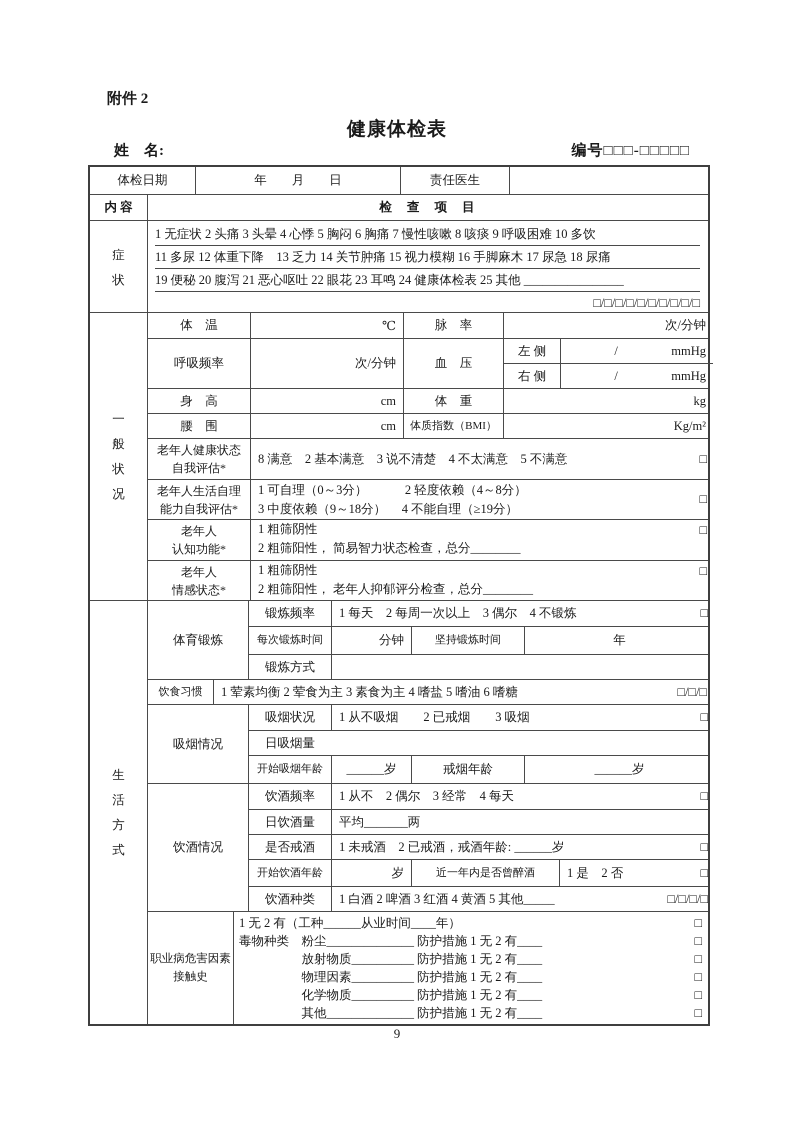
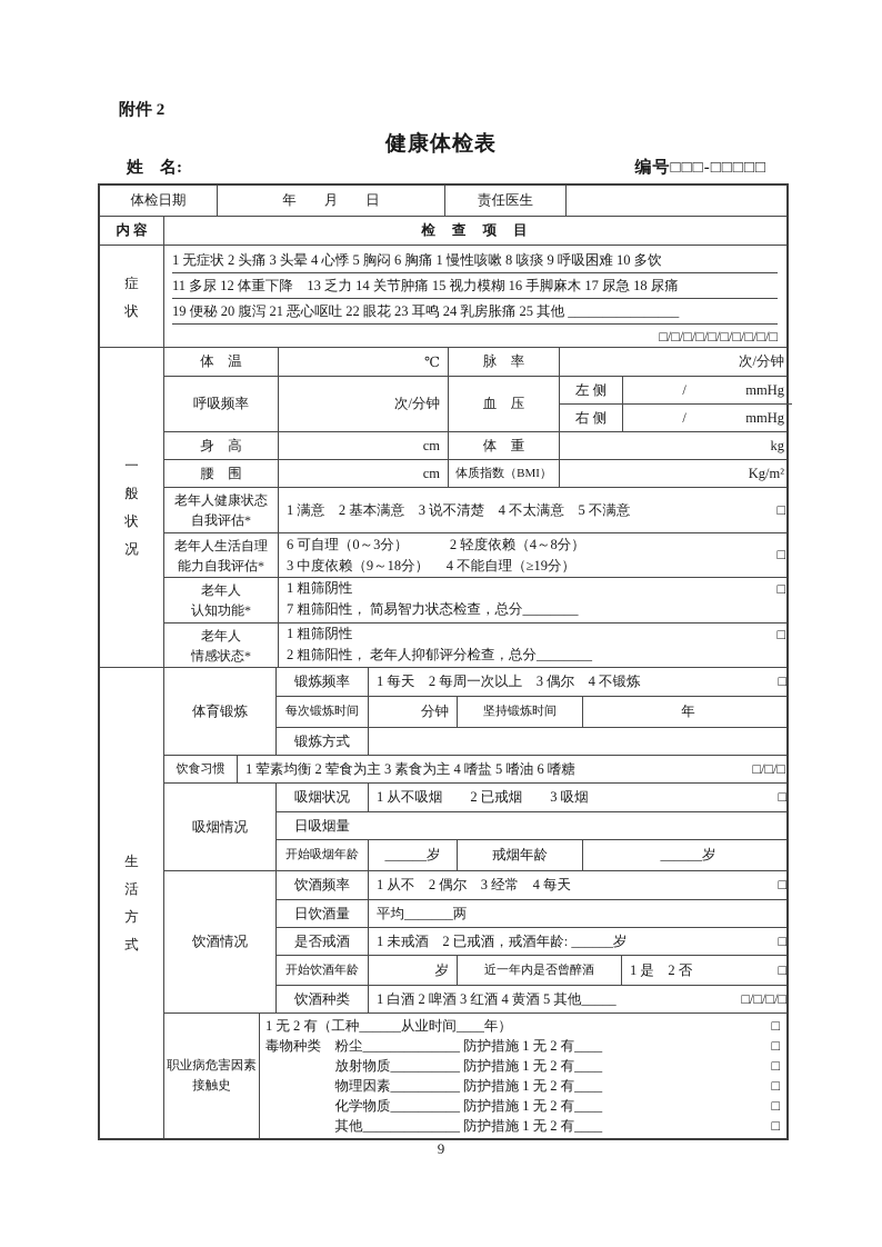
  附件 2
  健康体检表
  姓 名:
  编号□□□-□□□□□
  体检日期
  年 月 日
  责任医生
  内 容
  检 查 项 目
  症
  状
- 1 无症状 2 头痛 3 头晕 4 心悸 5 胸闷 6 胸痛 7 慢性咳嗽 8 咳痰 9 呼吸困难 10 多饮
+ 1 无症状 2 头痛 3 头晕 4 心悸 5 胸闷 6 胸痛 1 慢性咳嗽 8 咳痰 9 呼吸困难 10 多饮
  11 多尿 12 体重下降 13 乏力 14 关节肿痛 15 视力模糊 16 手脚麻木 17 尿急 18 尿痛
- 19 便秘 20 腹泻 21 恶心呕吐 22 眼花 23 耳鸣 24 健康体检表 25 其他 ________________
+ 19 便秘 20 腹泻 21 恶心呕吐 22 眼花 23 耳鸣 24 乳房胀痛 25 其他 ________________
  □/□/□/□/□/□/□/□/□/□
  一
  般
  状
  况
  体 温
  ℃
  脉 率
  次/分钟
  呼吸频率
  次/分钟
  血 压
  左 侧
  /
  mmHg
  右 侧
  /
  mmHg
  身 高
  cm
  体 重
  kg
  腰 围
  cm
  体质指数（BMI）
  Kg/m²
  老年人健康状态
  自我评估*
- 8 满意 2 基本满意 3 说不清楚 4 不太满意 5 不满意
+ 1 满意 2 基本满意 3 说不清楚 4 不太满意 5 不满意
  □
  老年人生活自理
  能力自我评估*
- 1 可自理（0～3分） 2 轻度依赖（4～8分）
+ 6 可自理（0～3分） 2 轻度依赖（4～8分）
  3 中度依赖（9～18分） 4 不能自理（≥19分）
  □
  老年人
  认知功能*
  1 粗筛阴性
- 2 粗筛阳性， 简易智力状态检查，总分________
+ 7 粗筛阳性， 简易智力状态检查，总分________
  □
  老年人
  情感状态*
  1 粗筛阴性
  2 粗筛阳性， 老年人抑郁评分检查，总分________
  □
  生
  活
  方
  式
  体育锻炼
  锻炼频率
  1 每天 2 每周一次以上 3 偶尔 4 不锻炼
  □
  每次锻炼时间
  分钟
  坚持锻炼时间
  年
  锻炼方式
  饮食习惯
  1 荤素均衡 2 荤食为主 3 素食为主 4 嗜盐 5 嗜油 6 嗜糖
  □/□/□
  吸烟情况
  吸烟状况
  1 从不吸烟 2 已戒烟 3 吸烟
  □
  日吸烟量
  开始吸烟年龄
  ______岁
  戒烟年龄
  ______岁
  饮酒情况
  饮酒频率
  1 从不 2 偶尔 3 经常 4 每天
  □
  日饮酒量
  平均_______两
  是否戒酒
  1 未戒酒 2 已戒酒，戒酒年龄: ______岁
  □
  开始饮酒年龄
  岁
  近一年内是否曾醉酒
  1 是 2 否
  □
  饮酒种类
  1 白酒 2 啤酒 3 红酒 4 黄酒 5 其他_____
  □/□/□/□
  职业病危害因素
  接触史
  1 无 2 有（工种______从业时间____年）
  □
  毒物种类 粉尘______________ 防护措施 1 无 2 有____
  □
  放射物质__________ 防护措施 1 无 2 有____
  □
  物理因素__________ 防护措施 1 无 2 有____
  □
  化学物质__________ 防护措施 1 无 2 有____
  □
  其他______________ 防护措施 1 无 2 有____
  □
  9
